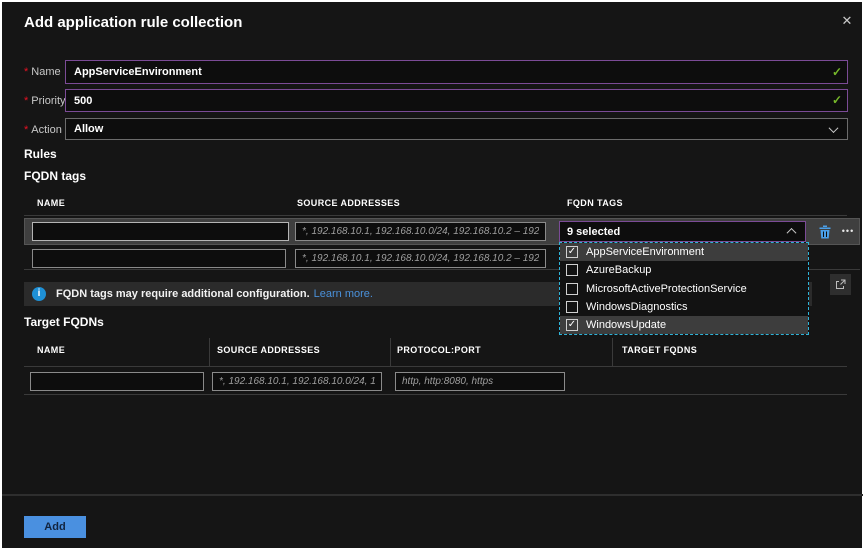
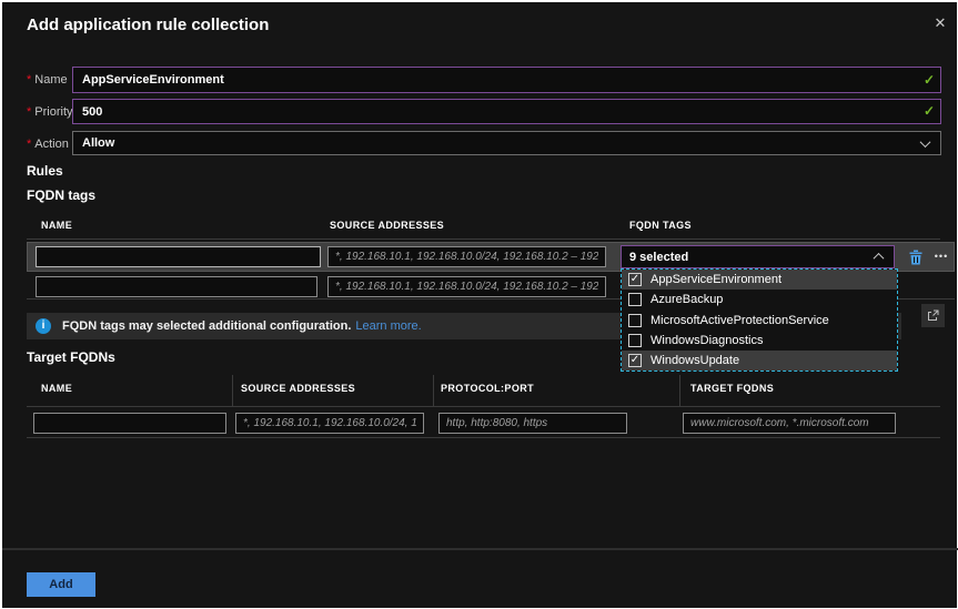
  Add application rule collection
  ✕
  * Name
  AppServiceEnvironment
  ✓
  * Priority
  500
  ✓
  * Action
  Allow
  Rules
  FQDN tags
  NAME
  SOURCE ADDRESSES
  FQDN TAGS
  *, 192.168.10.1, 192.168.10.0/24, 192.168.10.2 – 192
  9 selected
  •••
  *, 192.168.10.1, 192.168.10.0/24, 192.168.10.2 – 192
  i
- FQDN tags may require additional configuration.
+ FQDN tags may selected additional configuration.
  Learn more.
  ✓
  AppServiceEnvironment
  AzureBackup
  MicrosoftActiveProtectionService
  WindowsDiagnostics
  ✓
  WindowsUpdate
  Target FQDNs
  NAME
  SOURCE ADDRESSES
  PROTOCOL:PORT
  TARGET FQDNS
  *, 192.168.10.1, 192.168.10.0/24, 1
  http, http:8080, https
+ www.microsoft.com, *.microsoft.com
  Add
